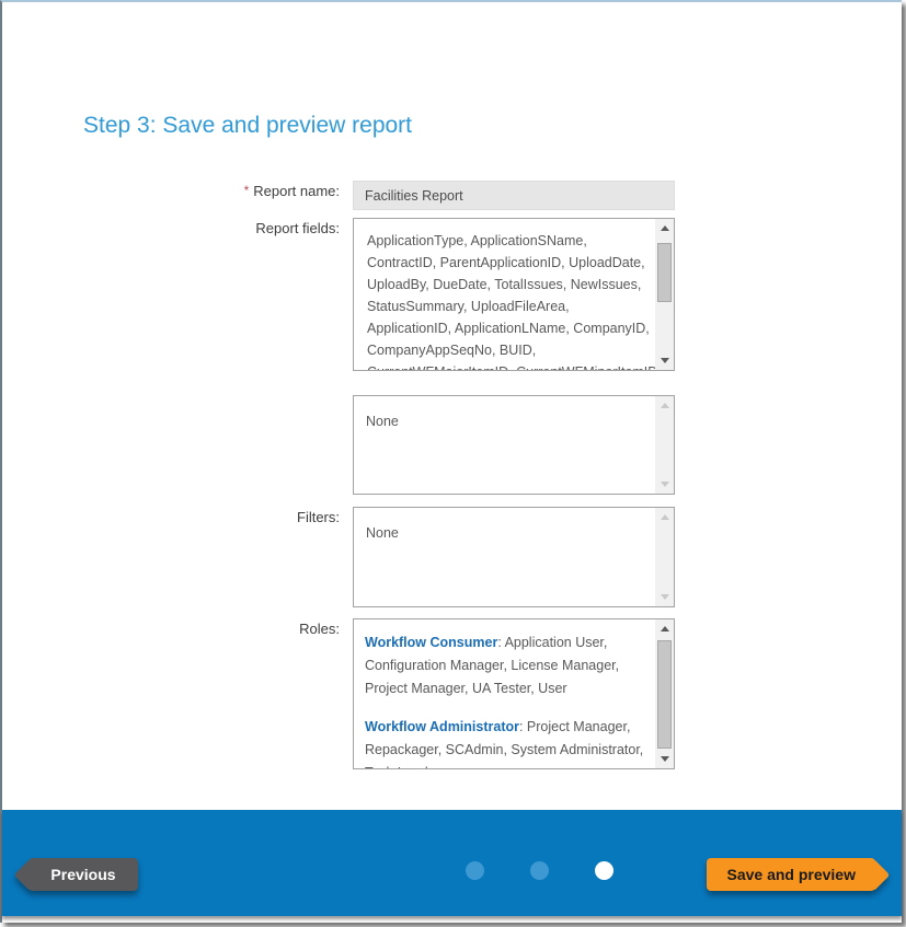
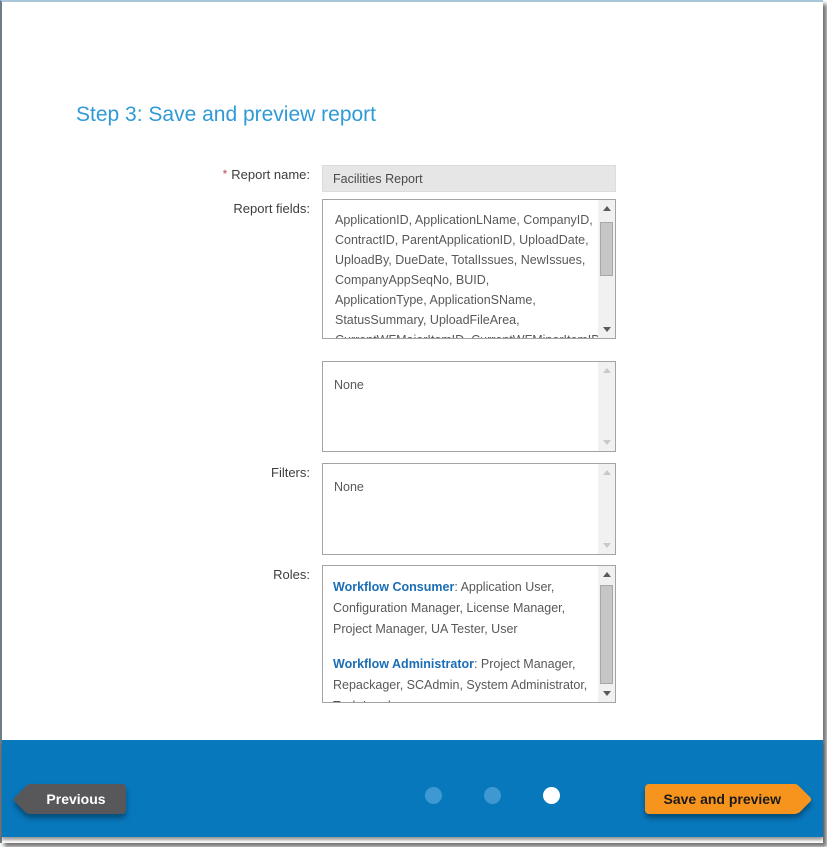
  Step 3: Save and preview report
  * Report name:
  Facilities Report
  Report fields:
- ApplicationType, ApplicationSName,
+ ApplicationID, ApplicationLName, CompanyID,
  ContractID, ParentApplicationID, UploadDate,
  UploadBy, DueDate, TotalIssues, NewIssues,
- StatusSummary, UploadFileArea,
+ CompanyAppSeqNo, BUID,
- ApplicationID, ApplicationLName, CompanyID,
+ ApplicationType, ApplicationSName,
- CompanyAppSeqNo, BUID,
+ StatusSummary, UploadFileArea,
  None
  Filters:
  None
  Roles:
  Workflow Consumer: Application User, Configuration Manager, License Manager, Project Manager, UA Tester, User
  Workflow Administrator: Project Manager, Repackager, SCAdmin, System Administrator,
  Previous
  Save and preview
